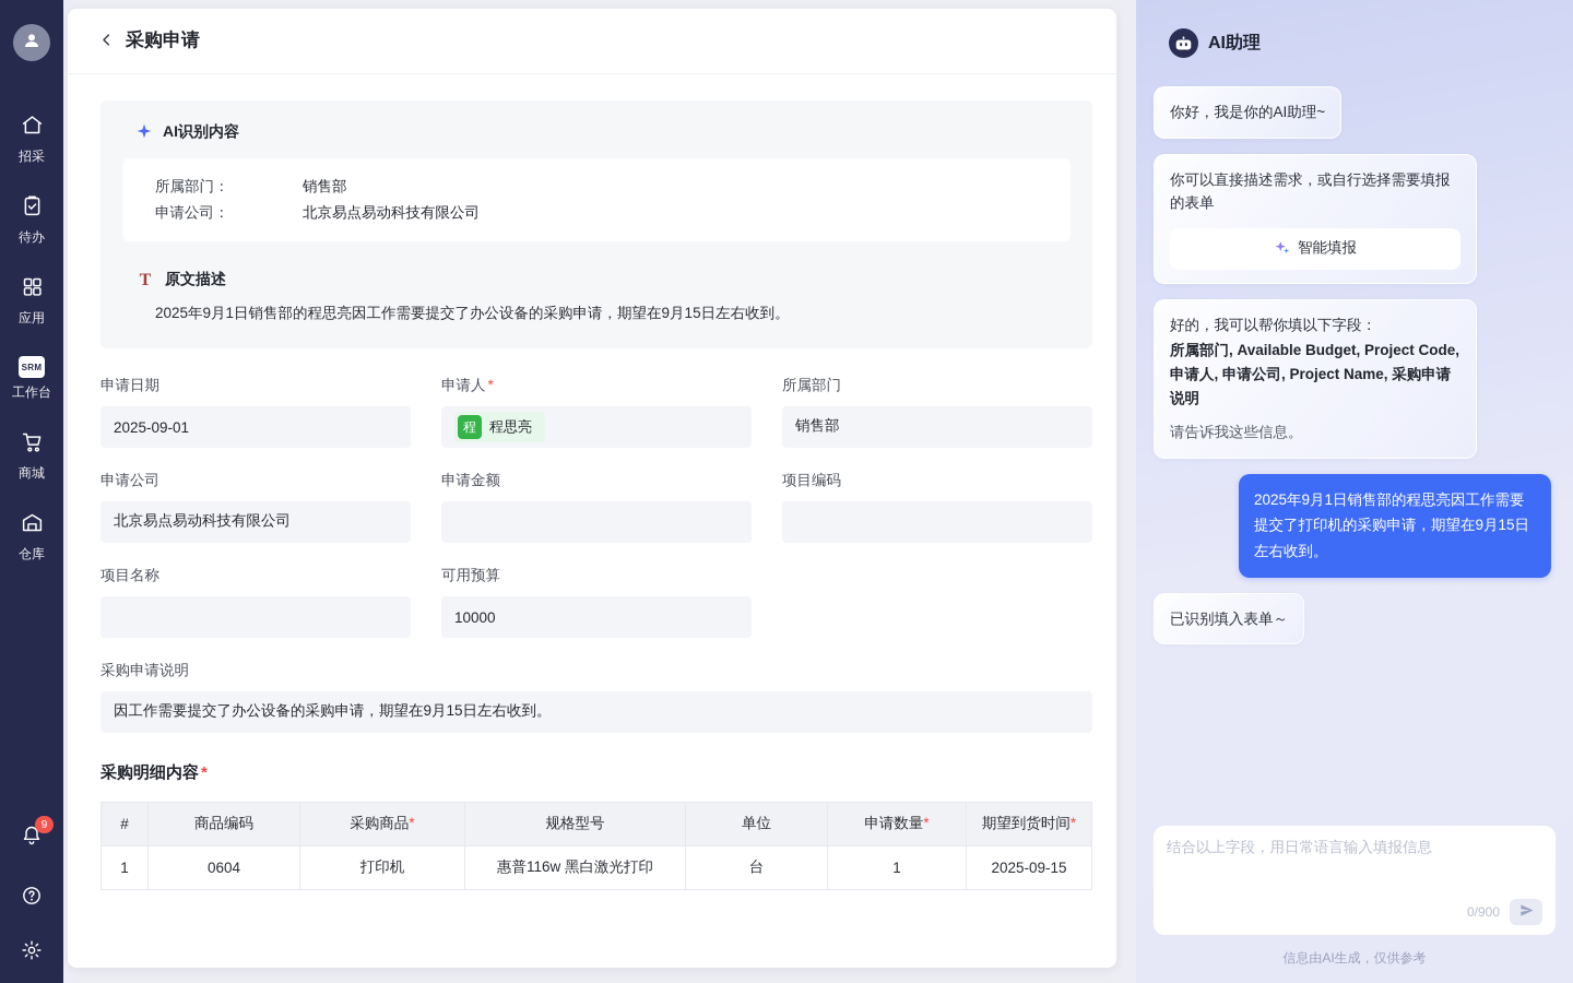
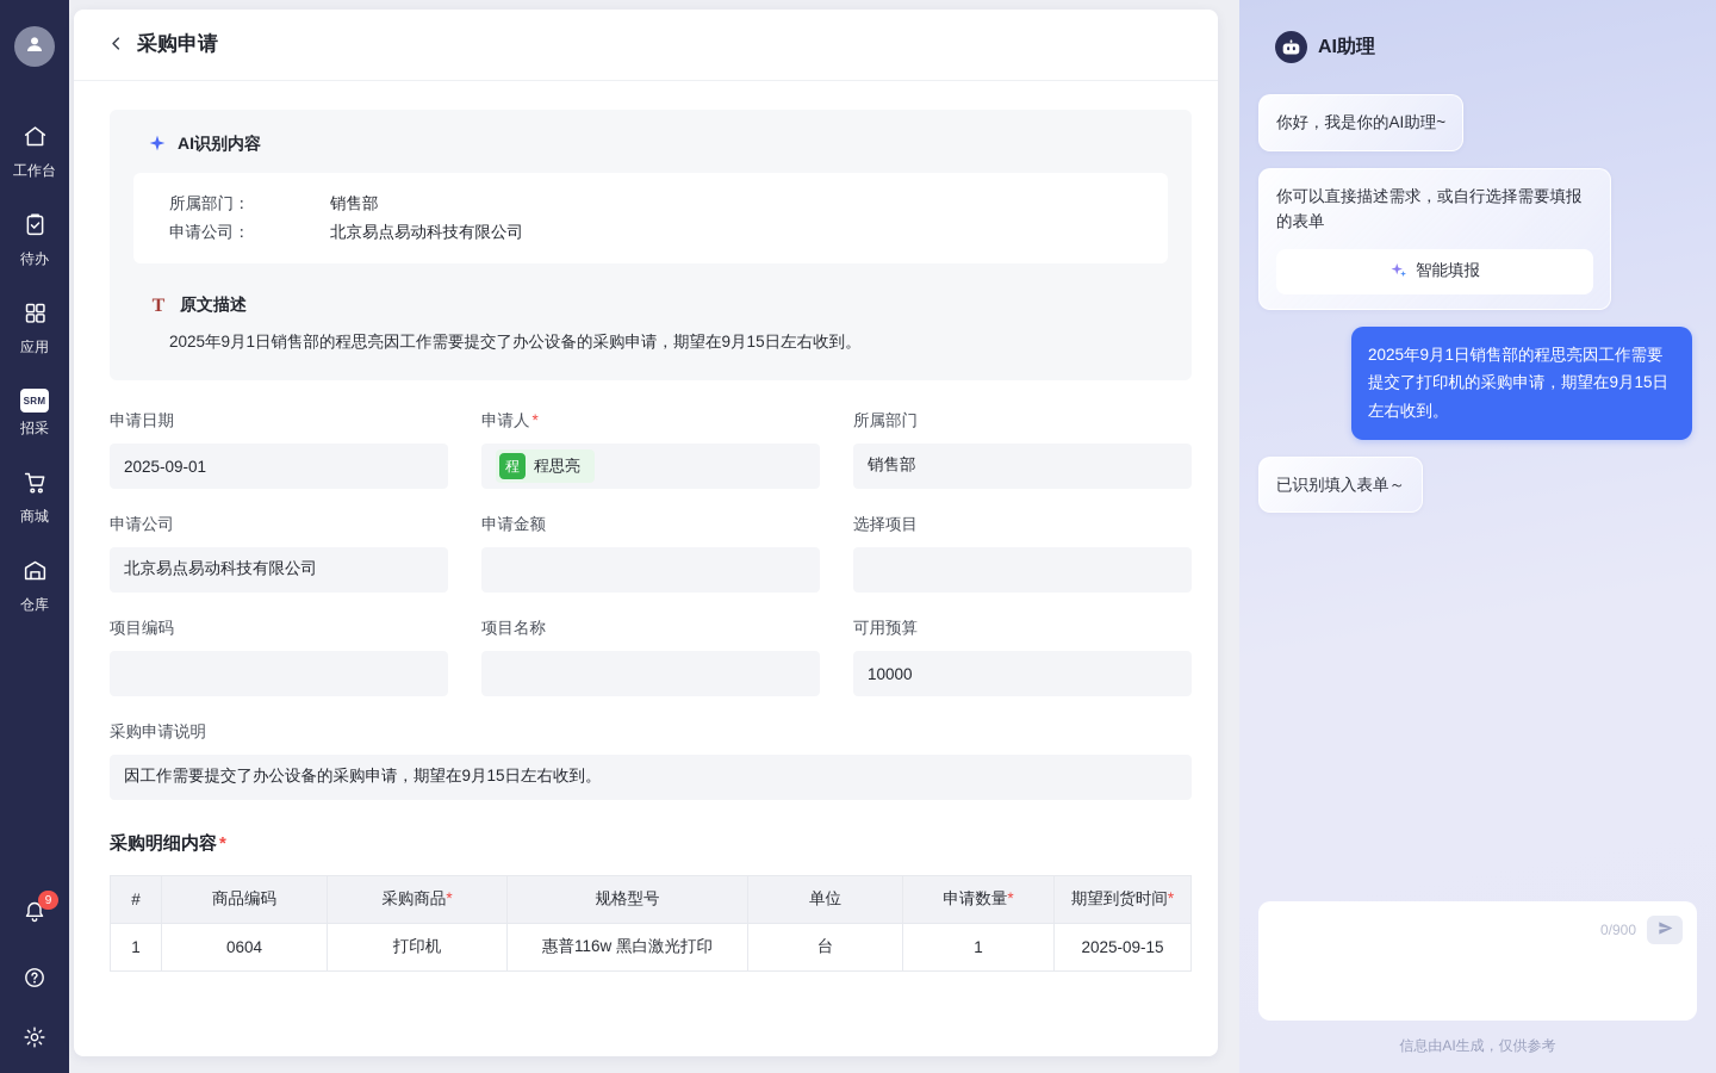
- 招采
+ 工作台
  待办
  应用
  SRM
- 工作台
+ 招采
  商城
  仓库
  9
  采购申请
  AI识别内容
  所属部门：
  销售部
  申请公司：
  北京易点易动科技有限公司
  T
  原文描述
  2025年9月1日销售部的程思亮因工作需要提交了办公设备的采购申请，期望在9月15日左右收到。
  申请日期
  2025-09-01
  申请人
  *
  程
  程思亮
  所属部门
  销售部
  申请公司
  北京易点易动科技有限公司
  申请金额
+ 选择项目
  项目编码
  项目名称
  可用预算
  10000
  采购申请说明
  因工作需要提交了办公设备的采购申请，期望在9月15日左右收到。
  采购明细内容
  *
  #	商品编码	采购商品*	规格型号	单位	申请数量*	期望到货时间*
  1	0604	打印机	惠普116w 黑白激光打印	台	1	2025-09-15
  AI助理
  你好，我是你的AI助理~
  你可以直接描述需求，或自行选择需要填报的表单
  智能填报
- 好的，我可以帮你填以下字段：
- 所属部门, Available Budget, Project Code, 申请人, 申请公司, Project Name, 采购申请说明
- 请告诉我这些信息。
  2025年9月1日销售部的程思亮因工作需要提交了打印机的采购申请，期望在9月15日左右收到。
  已识别填入表单～
- 结合以上字段，用日常语言输入填报信息
  0/900
  信息由AI生成，仅供参考
